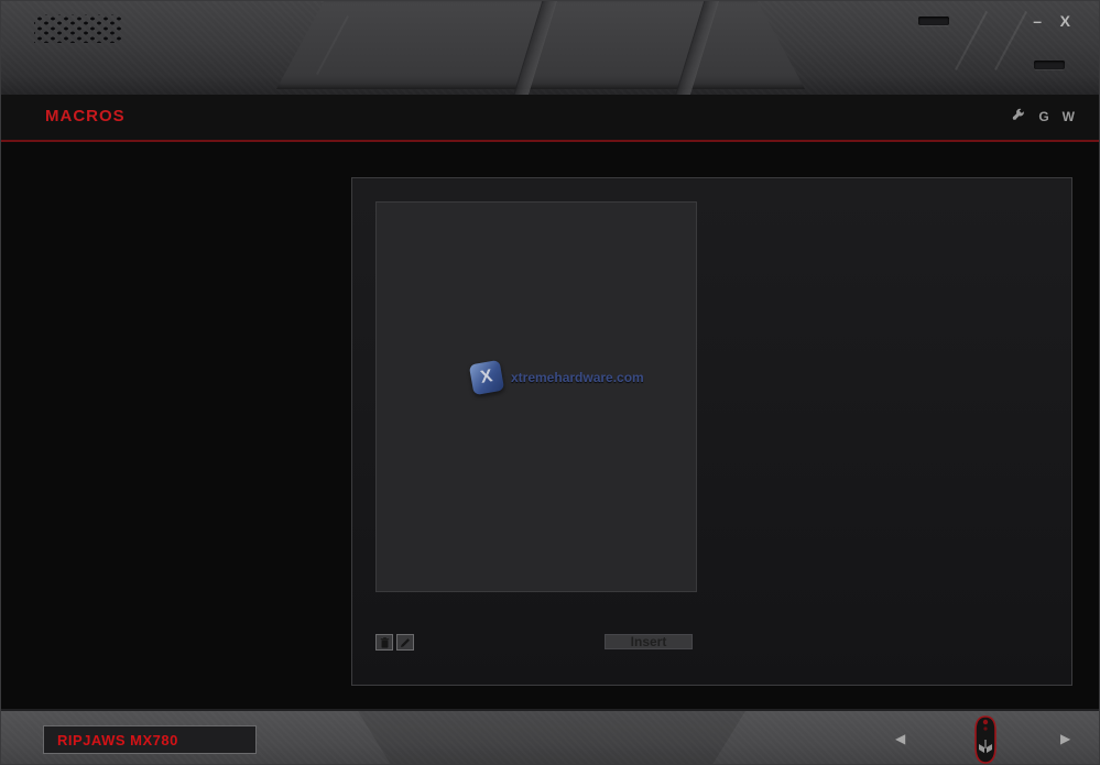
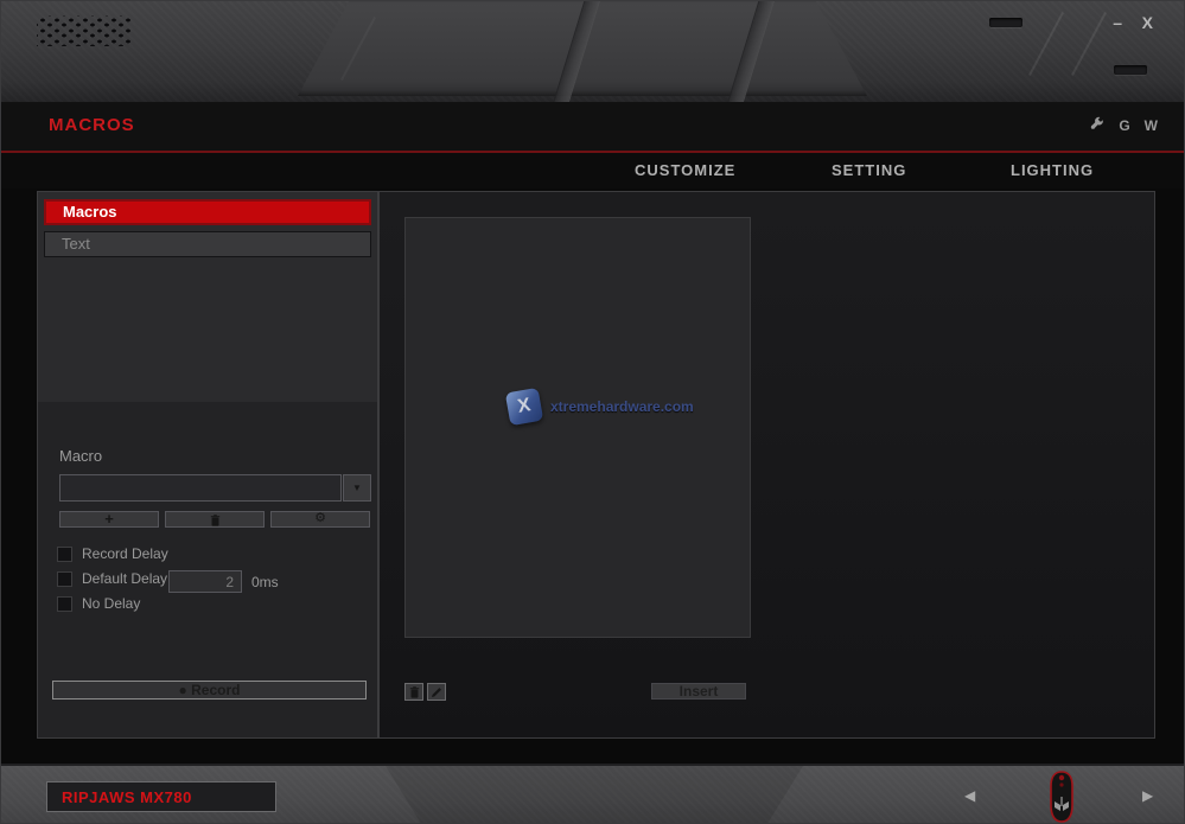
  –
  X
  MACROS
  G
  W
+ CUSTOMIZE
+ SETTING
+ LIGHTING
+ Macros
+ Text
+ Macro
+ ▼
+ +
+ ⚙
+ Record Delay
+ Default Delay
+ 2
+ 0ms
+ No Delay
+ ● Record
  xtremehardware.com
  Insert
  RIPJAWS MX780
  ◀
  ▶
